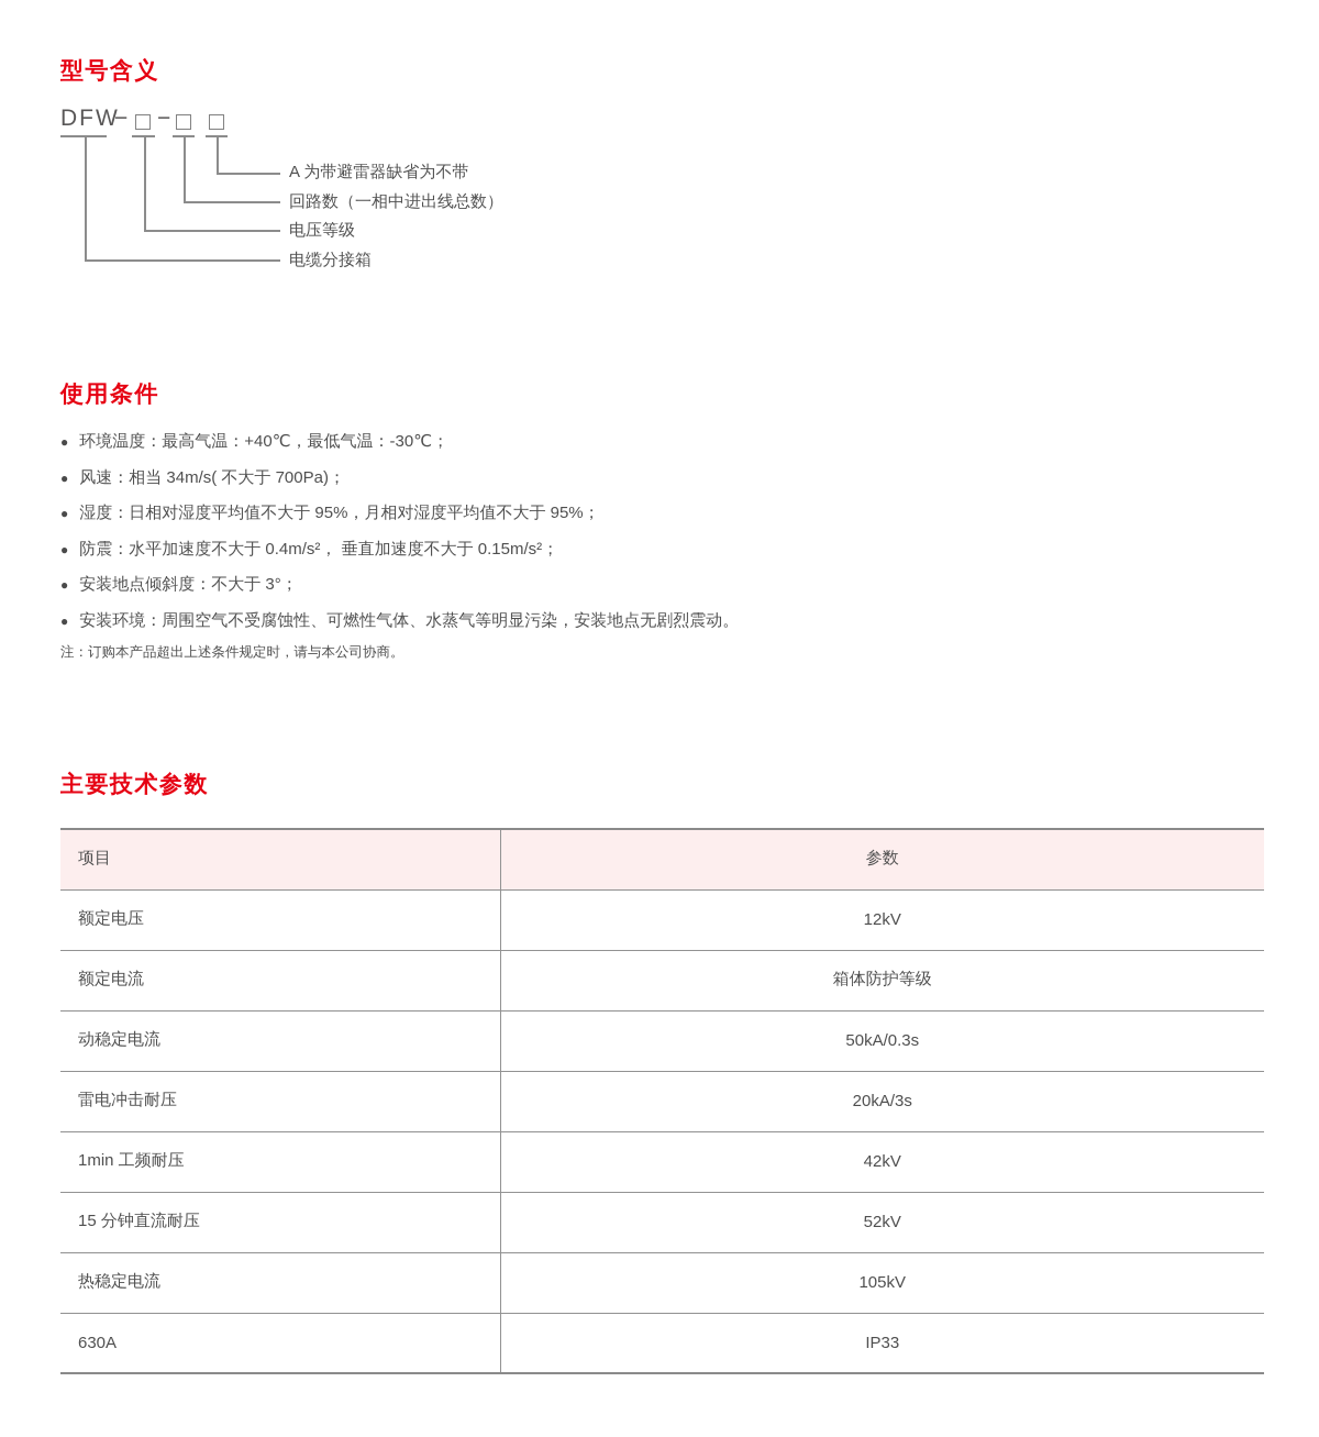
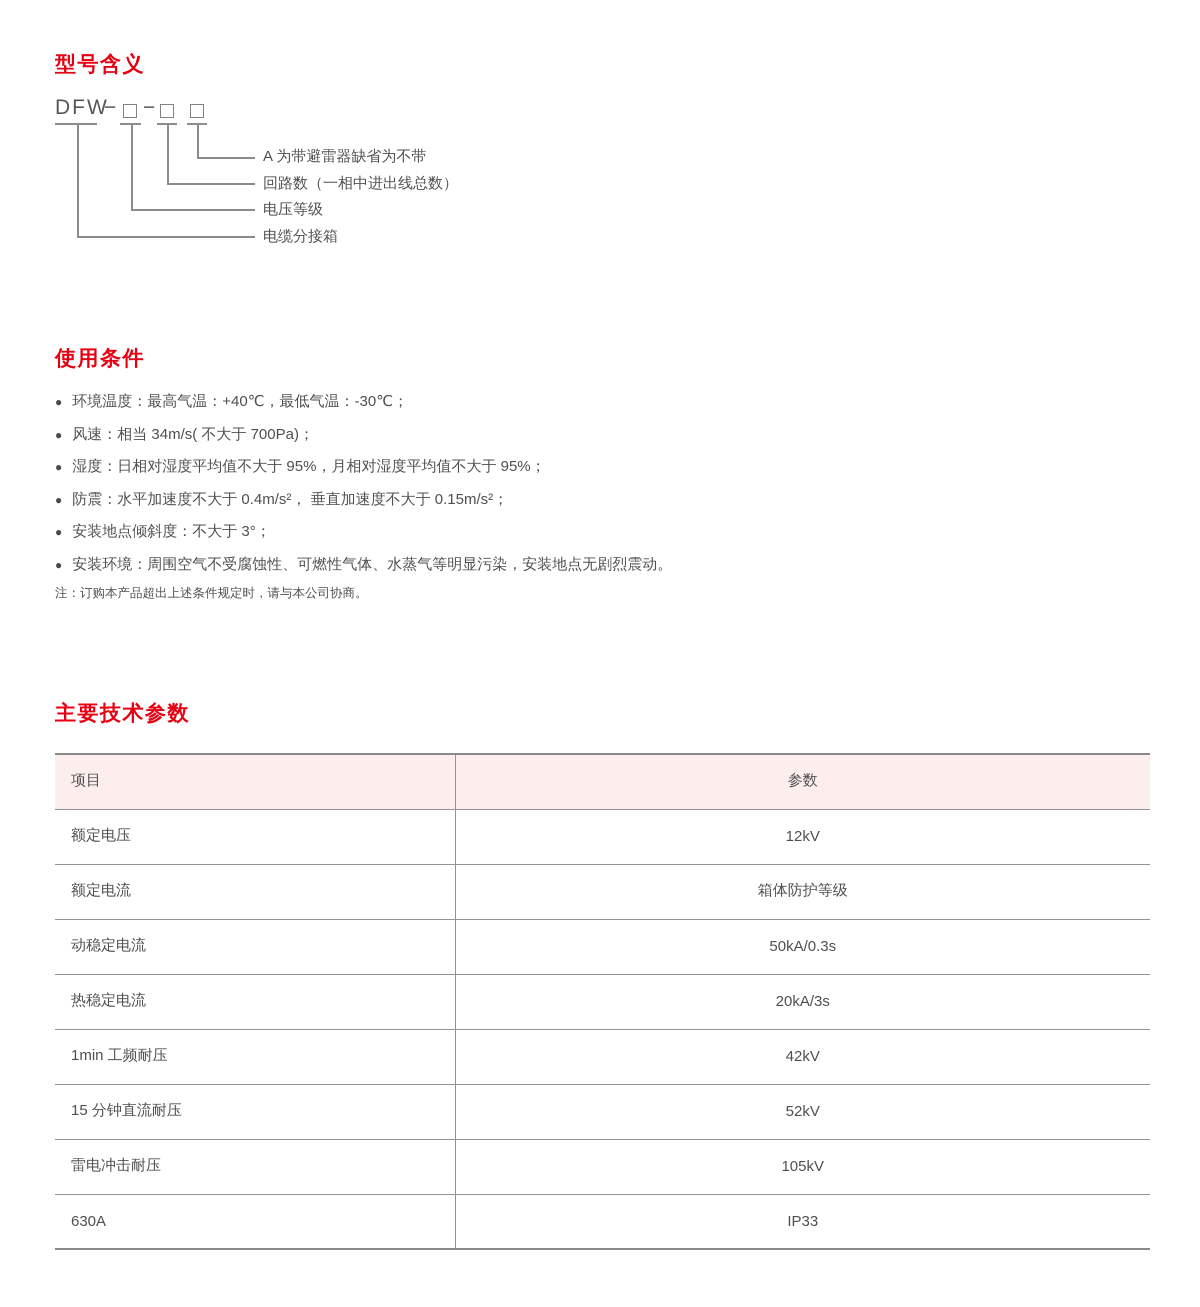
  型号含义
  DFW
  −
  −
  A 为带避雷器缺省为不带
  回路数（一相中进出线总数）
  电压等级
  电缆分接箱
  使用条件
  ●
  环境温度：最高气温：+40℃，最低气温：-30℃；
  ●
  风速：相当 34m/s( 不大于 700Pa)；
  ●
  湿度：日相对湿度平均值不大于 95%，月相对湿度平均值不大于 95%；
  ●
  防震：水平加速度不大于 0.4m/s²， 垂直加速度不大于 0.15m/s²；
  ●
  安装地点倾斜度：不大于 3°；
  ●
  安装环境：周围空气不受腐蚀性、可燃性气体、水蒸气等明显污染，安装地点无剧烈震动。
  注：订购本产品超出上述条件规定时，请与本公司协商。
  主要技术参数
  项目	参数
  额定电压	12kV
  额定电流	箱体防护等级
  动稳定电流	50kA/0.3s
- 雷电冲击耐压	20kA/3s
+ 热稳定电流	20kA/3s
  1min 工频耐压	42kV
  15 分钟直流耐压	52kV
- 热稳定电流	105kV
+ 雷电冲击耐压	105kV
  630A	IP33
